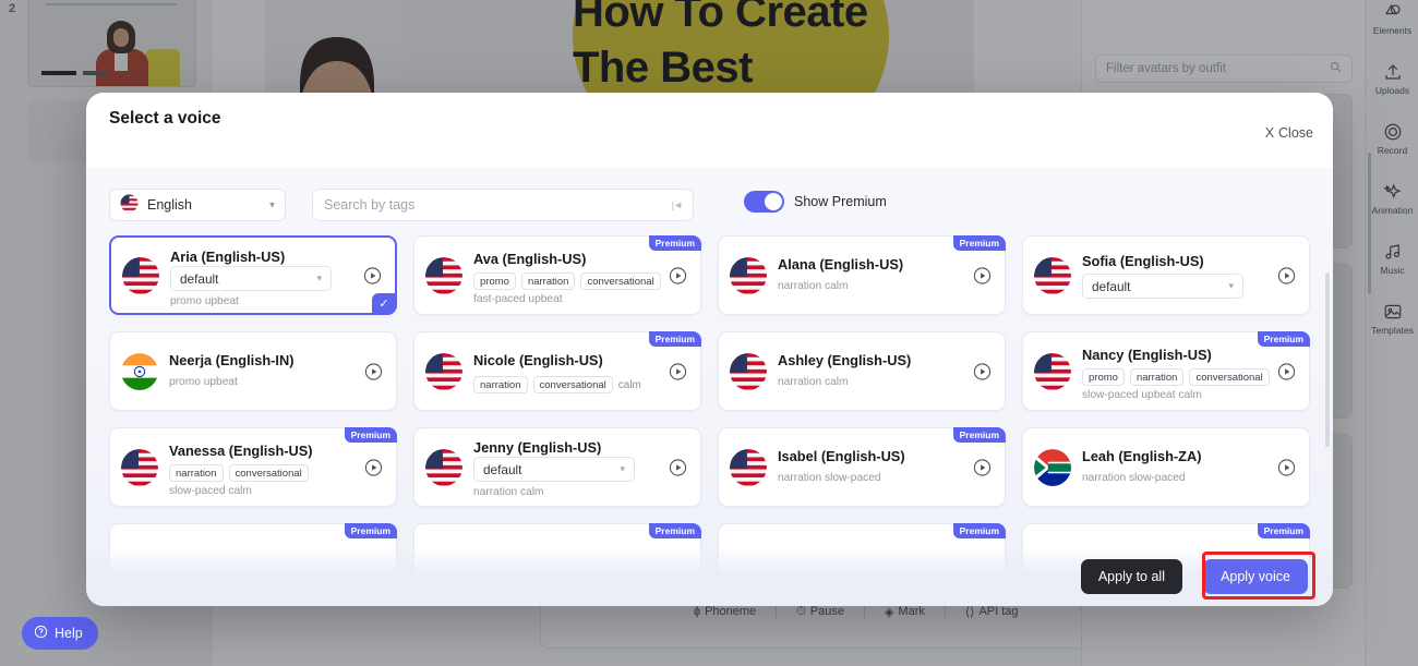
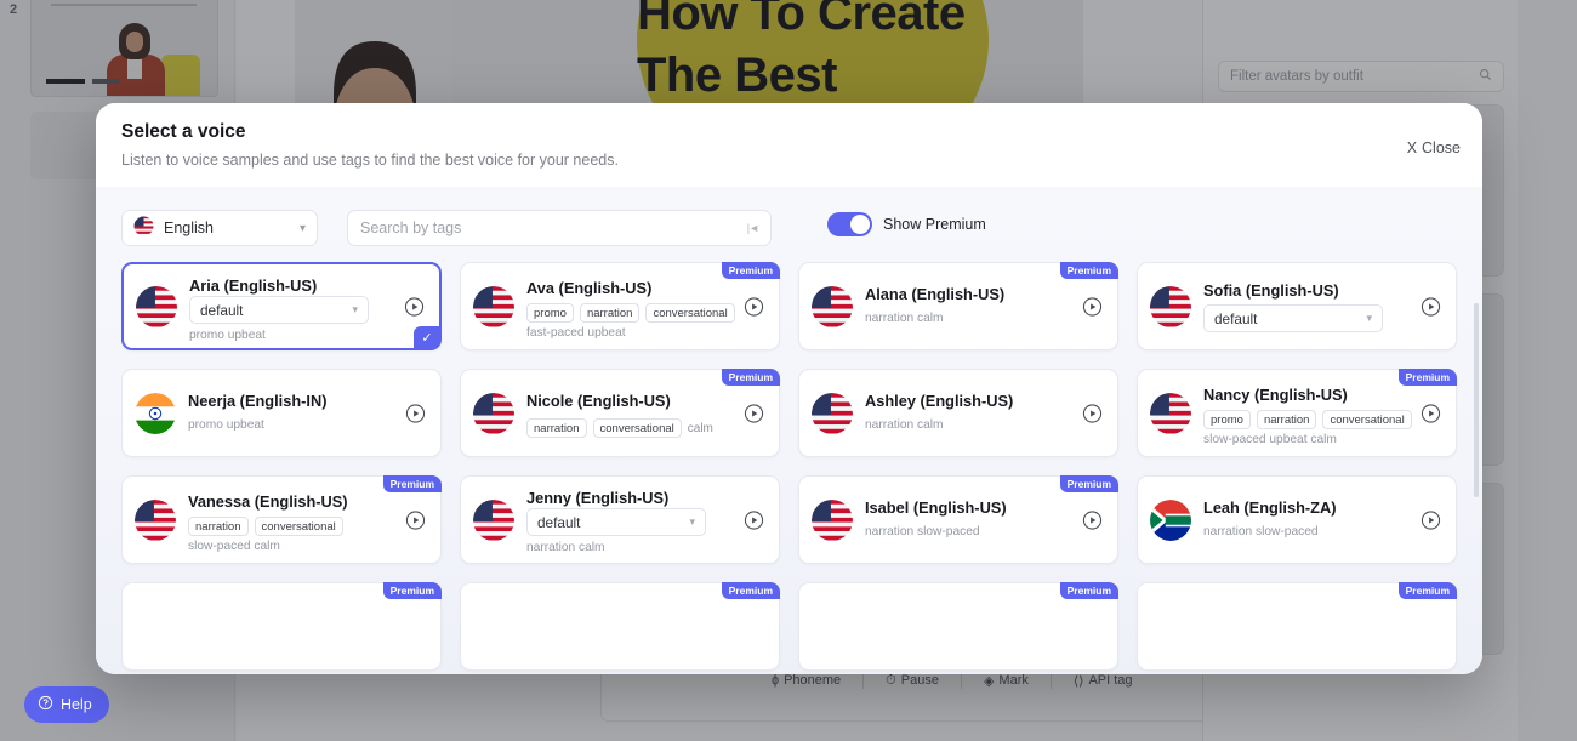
  2
  How To Create
  The Best
  ɸ
  Phoneme
  ⏱
  Pause
  ◈
  Mark
  ⟨⟩
  API tag
  Filter avatars by outfit
- Elements
- Uploads
- Record
- Animation
- Music
- Templates
  Help
  Select a voice
+ Listen to voice samples and use tags to find the best voice for your needs.
  X
  Close
  English
  ▾
  Search by tags
  |◄
  Show Premium
  Aria (English-US)
  default
  ▾
  promo upbeat
  ✓
  Premium
  Ava (English-US)
  promo
  narration
  conversational
  fast-paced upbeat
  Premium
  Alana (English-US)
  narration calm
  Sofia (English-US)
  default
  ▾
  Neerja (English-IN)
  promo upbeat
  Premium
  Nicole (English-US)
  narration
  conversational
  calm
  Ashley (English-US)
  narration calm
  Premium
  Nancy (English-US)
  promo
  narration
  conversational
  slow-paced upbeat calm
  Premium
  Vanessa (English-US)
  narration
  conversational
  slow-paced calm
  Jenny (English-US)
  default
  ▾
  narration calm
  Premium
  Isabel (English-US)
  narration slow-paced
  Leah (English-ZA)
  narration slow-paced
  Premium
  Premium
  Premium
  Premium
- Apply to all
- Apply voice
